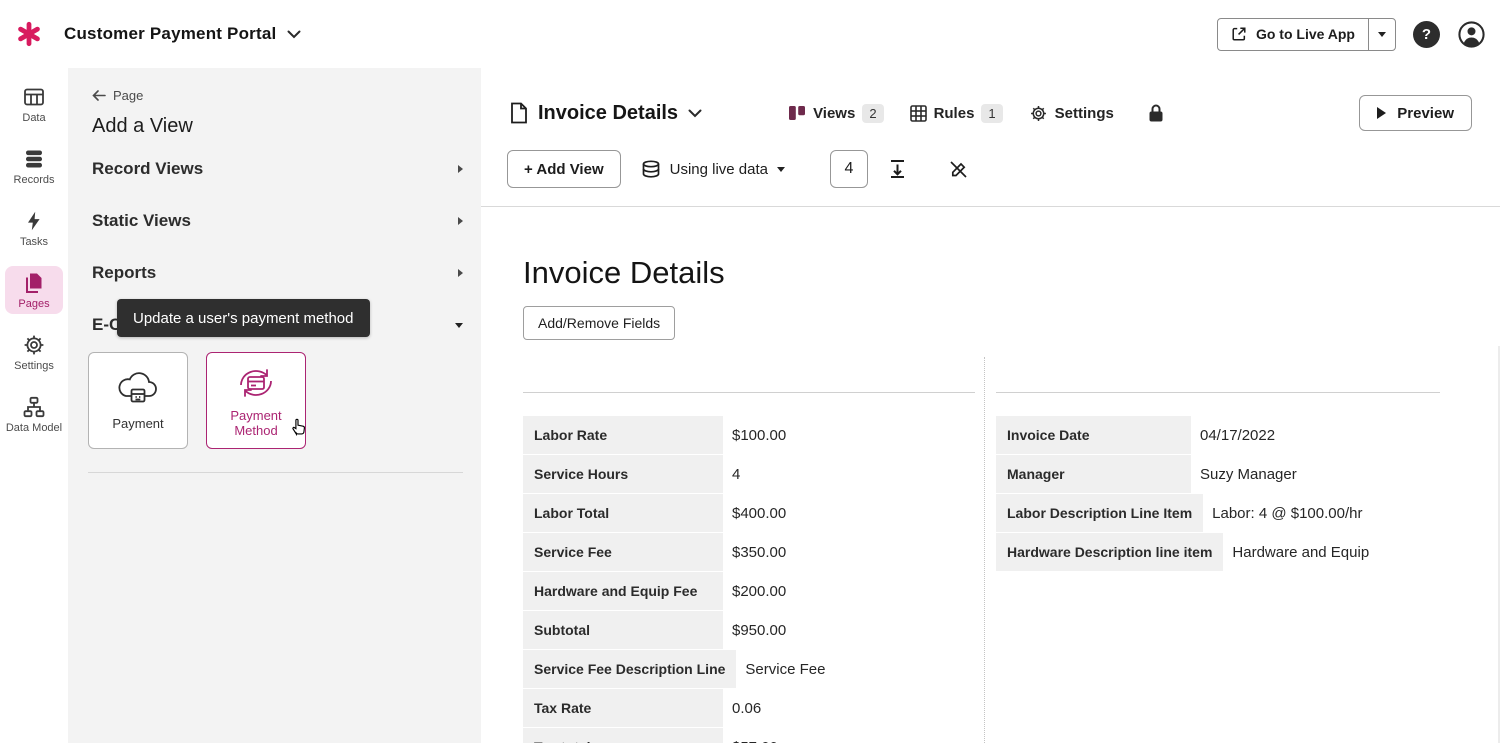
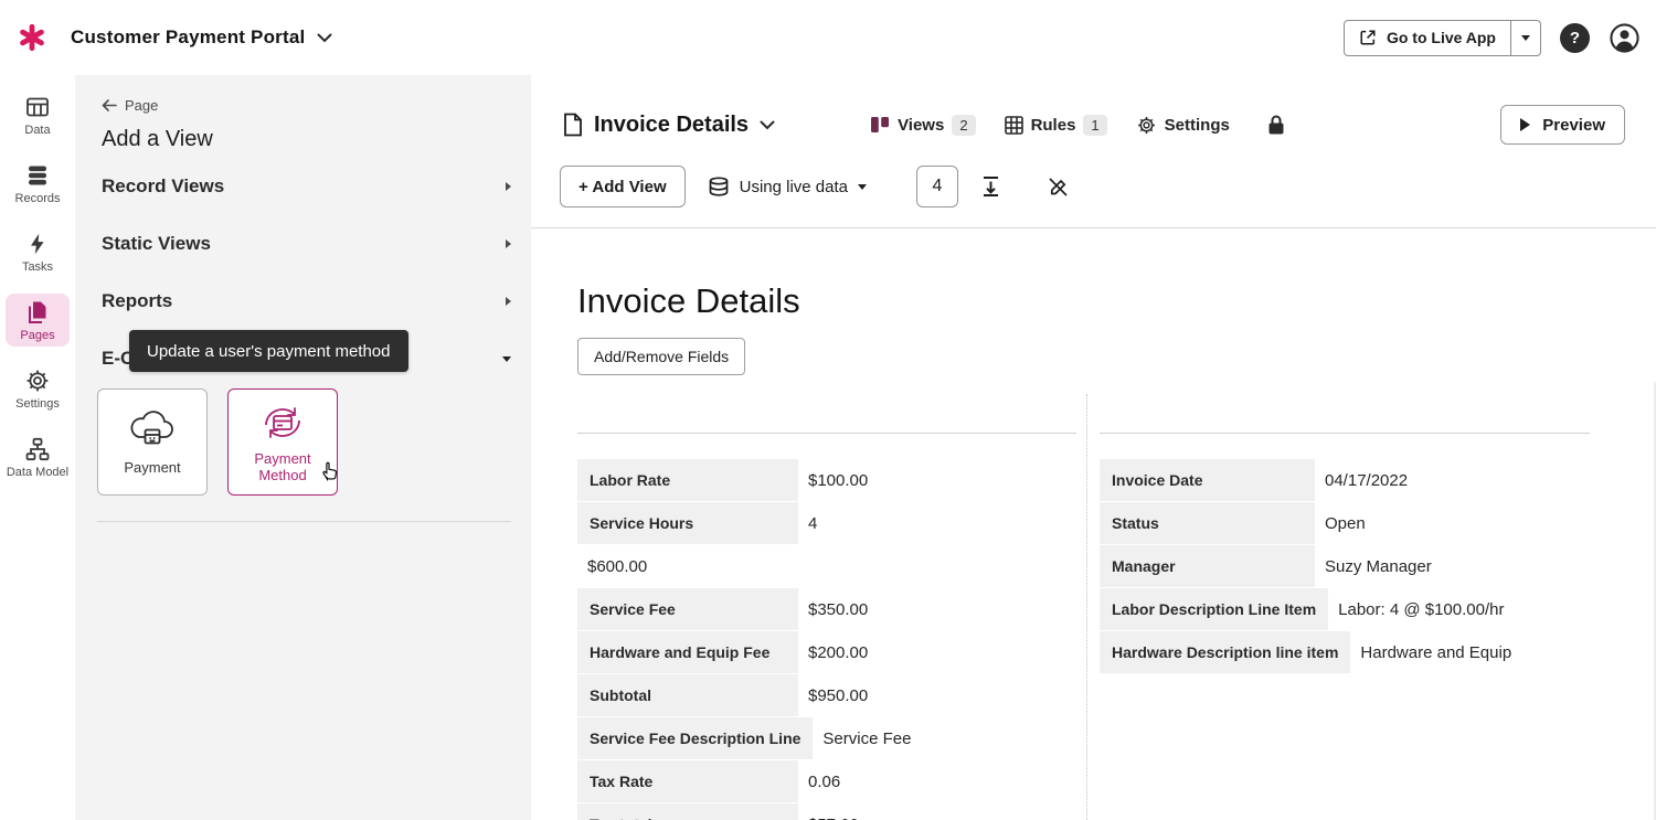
  Customer Payment Portal
  Go to Live App
  ?
  Data
  Records
  Tasks
  Pages
  Settings
  Data Model
  Page
  Add a View
  Record Views
  Static Views
  Reports
  Update a user's payment method
  Payment
  Payment Method
  Invoice Details
  Views
  2
  Rules
  1
  Settings
  Preview
  + Add View
  Using live data
  4
  Invoice Details
  Add/Remove Fields
  Labor Rate
  $100.00
  Service Hours
  4
- Labor Total
- $400.00
+ $600.00
  Service Fee
  $350.00
  Hardware and Equip Fee
  $200.00
  Subtotal
  $950.00
  Service Fee Description Line
  Service Fee
  Tax Rate
  0.06
  Invoice Date
  04/17/2022
+ Status
+ Open
  Manager
  Suzy Manager
  Labor Description Line Item
  Labor: 4 @ $100.00/hr
  Hardware Description line item
  Hardware and Equip
